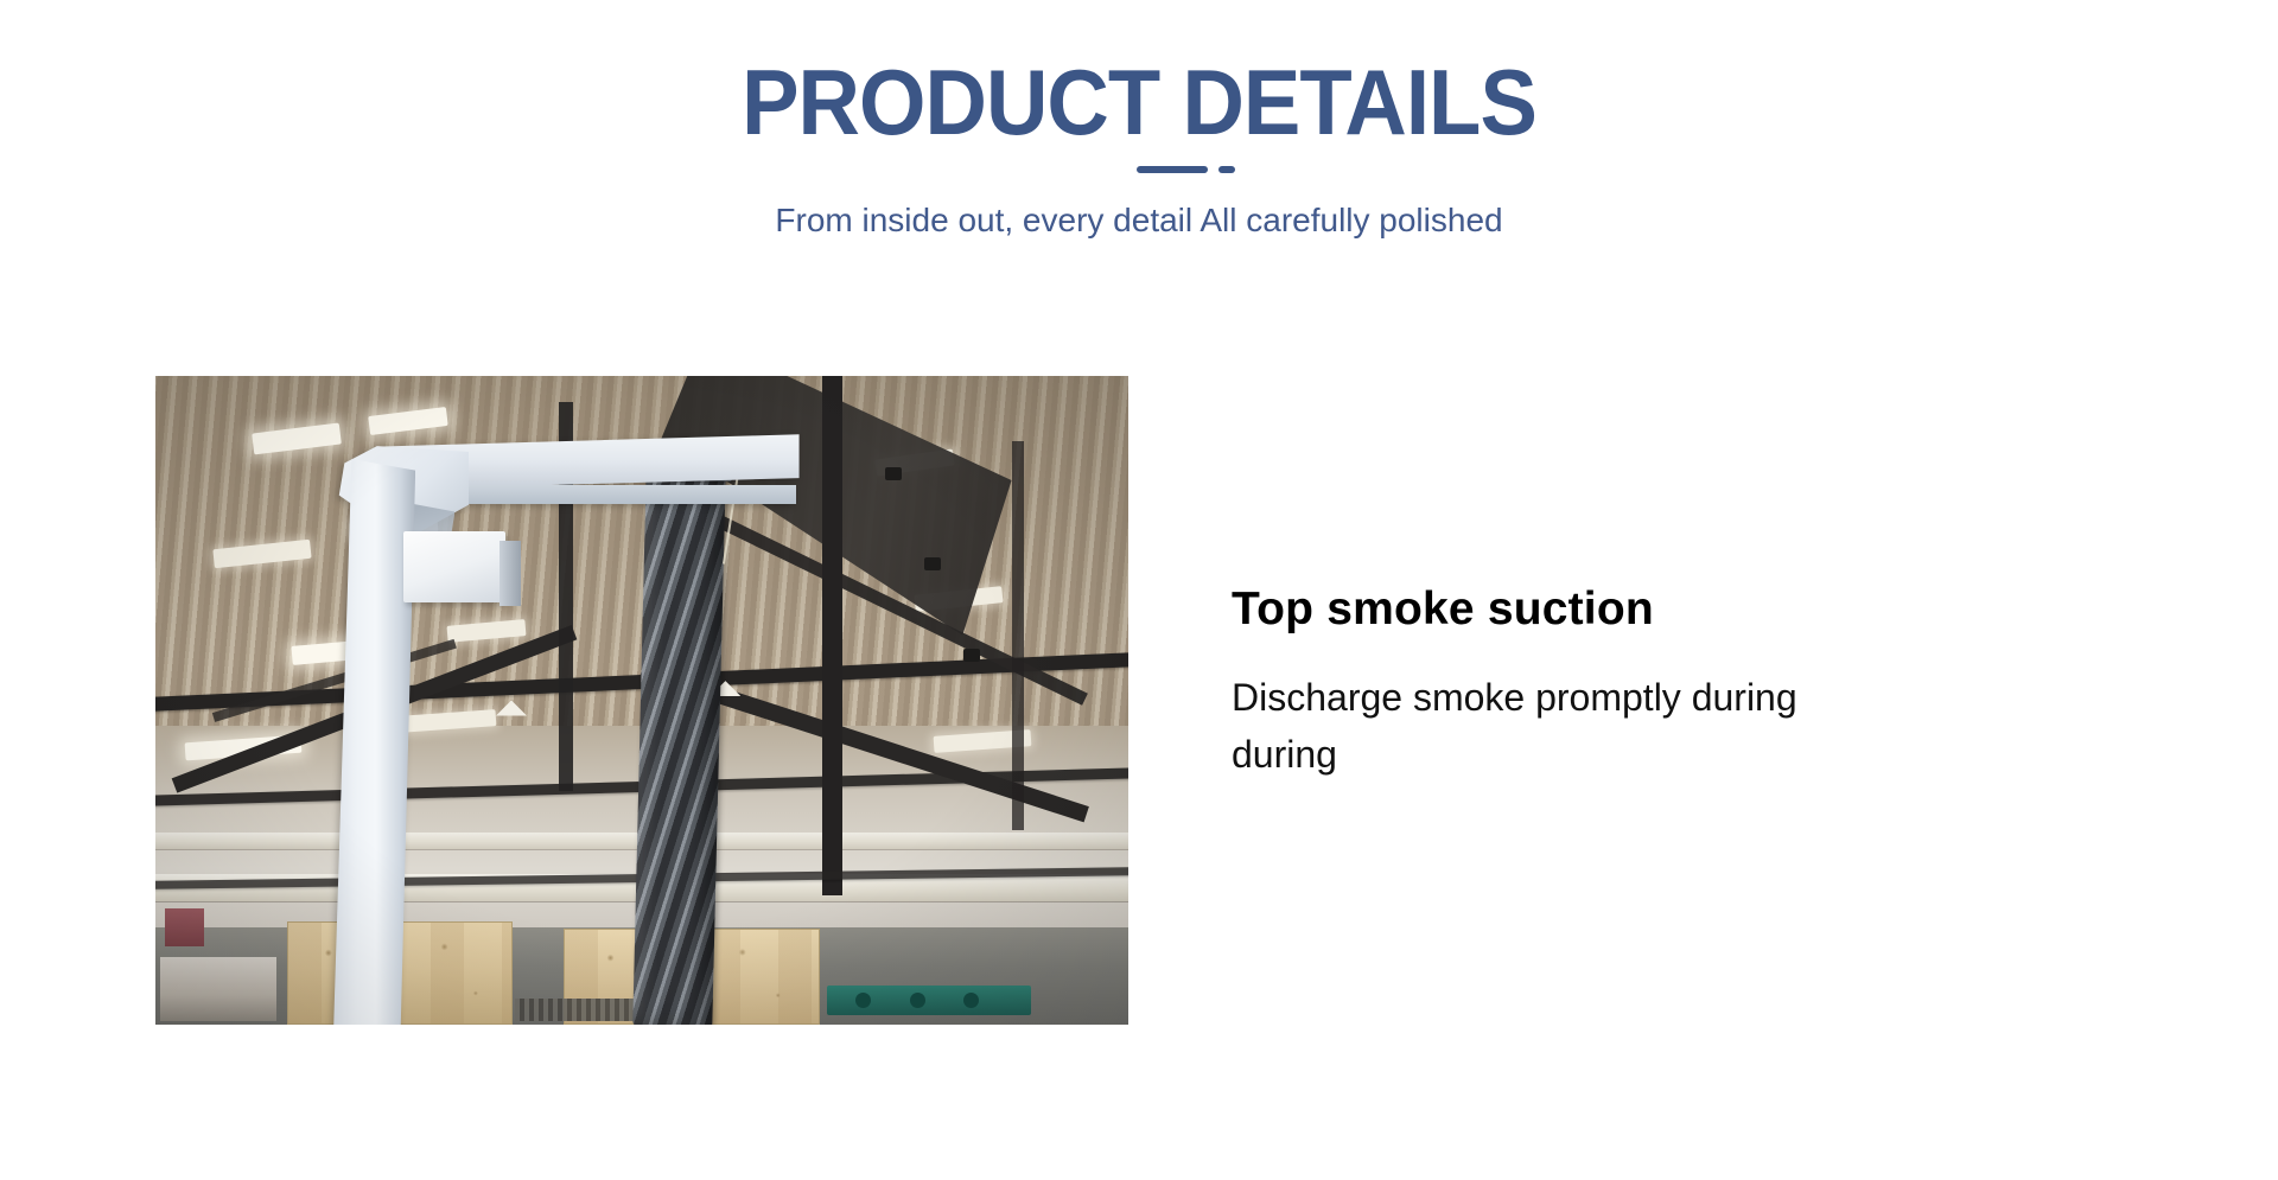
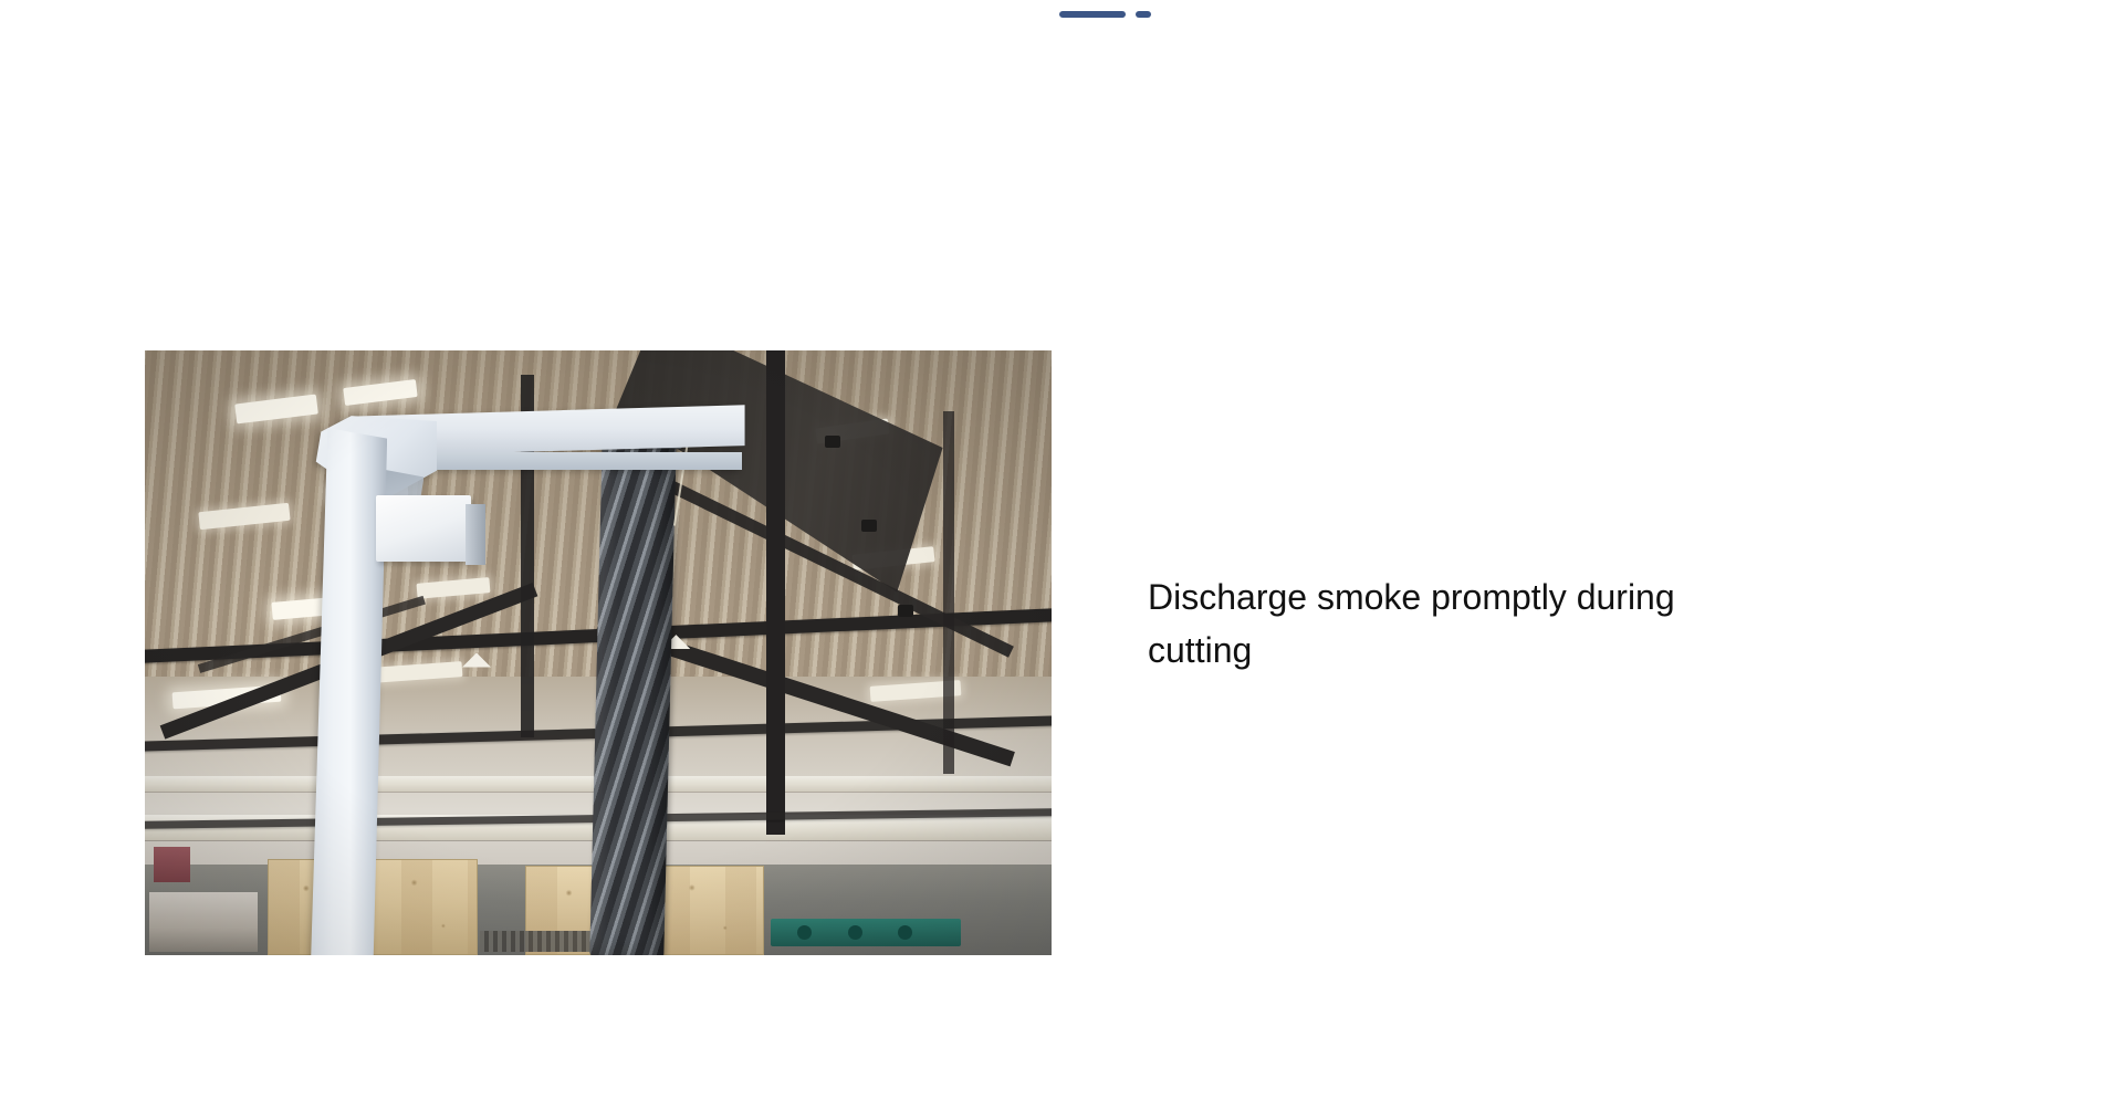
- PRODUCT DETAILS
- From inside out, every detail All carefully polished
- Top smoke suction
- Discharge smoke promptly during during
+ Discharge smoke promptly during cutting
